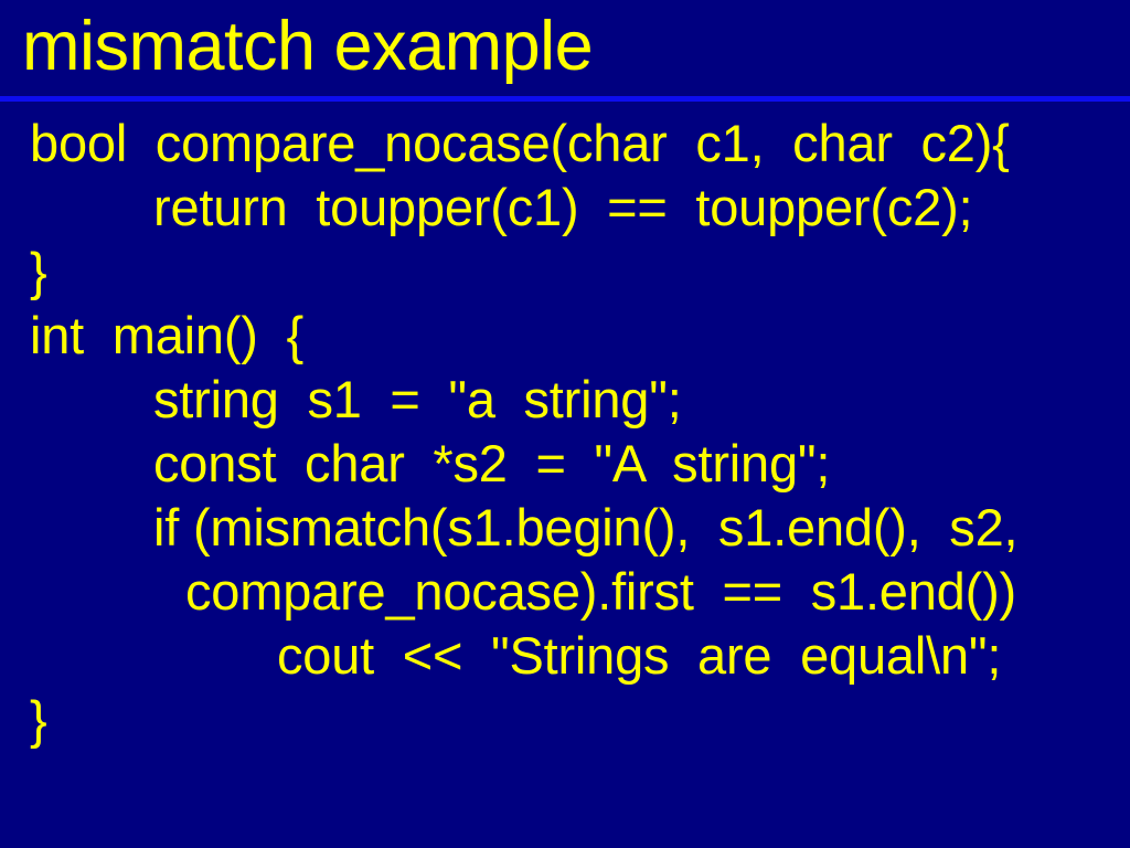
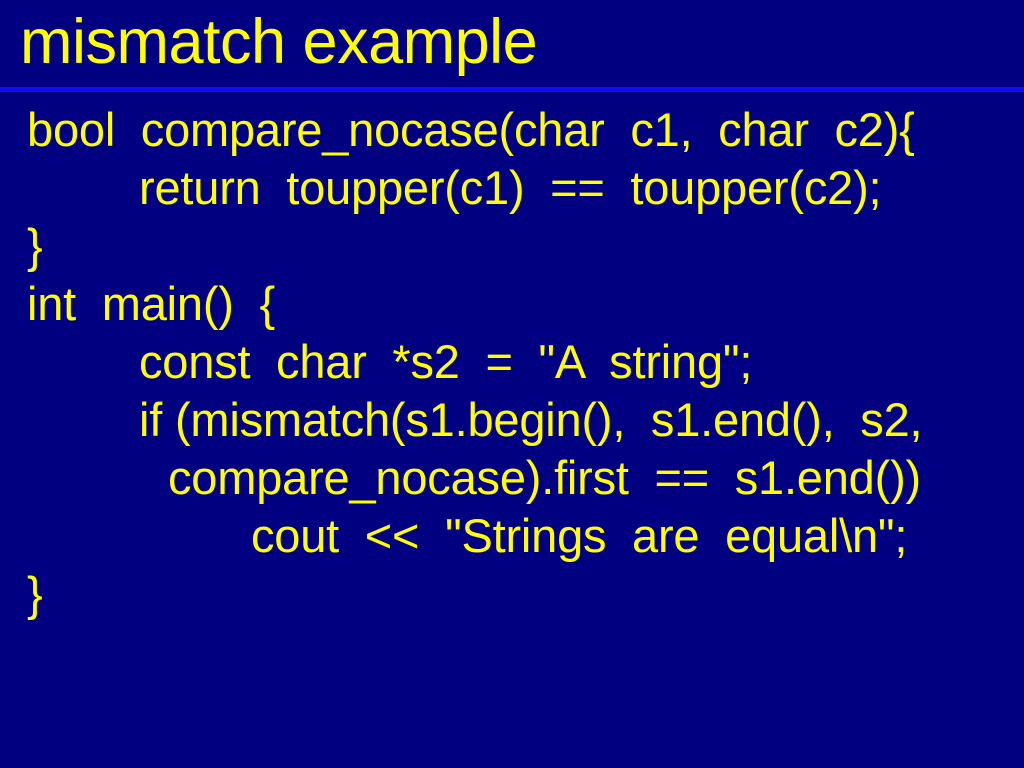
  mismatch example
  bool compare_nocase(char c1, char c2){
  return toupper(c1) == toupper(c2);
  }
  int main() {
- string s1 = "a string";
  const char *s2 = "A string";
  if (mismatch(s1.begin(), s1.end(), s2,
  compare_nocase).first == s1.end())
  cout << "Strings are equal\n";
  }
